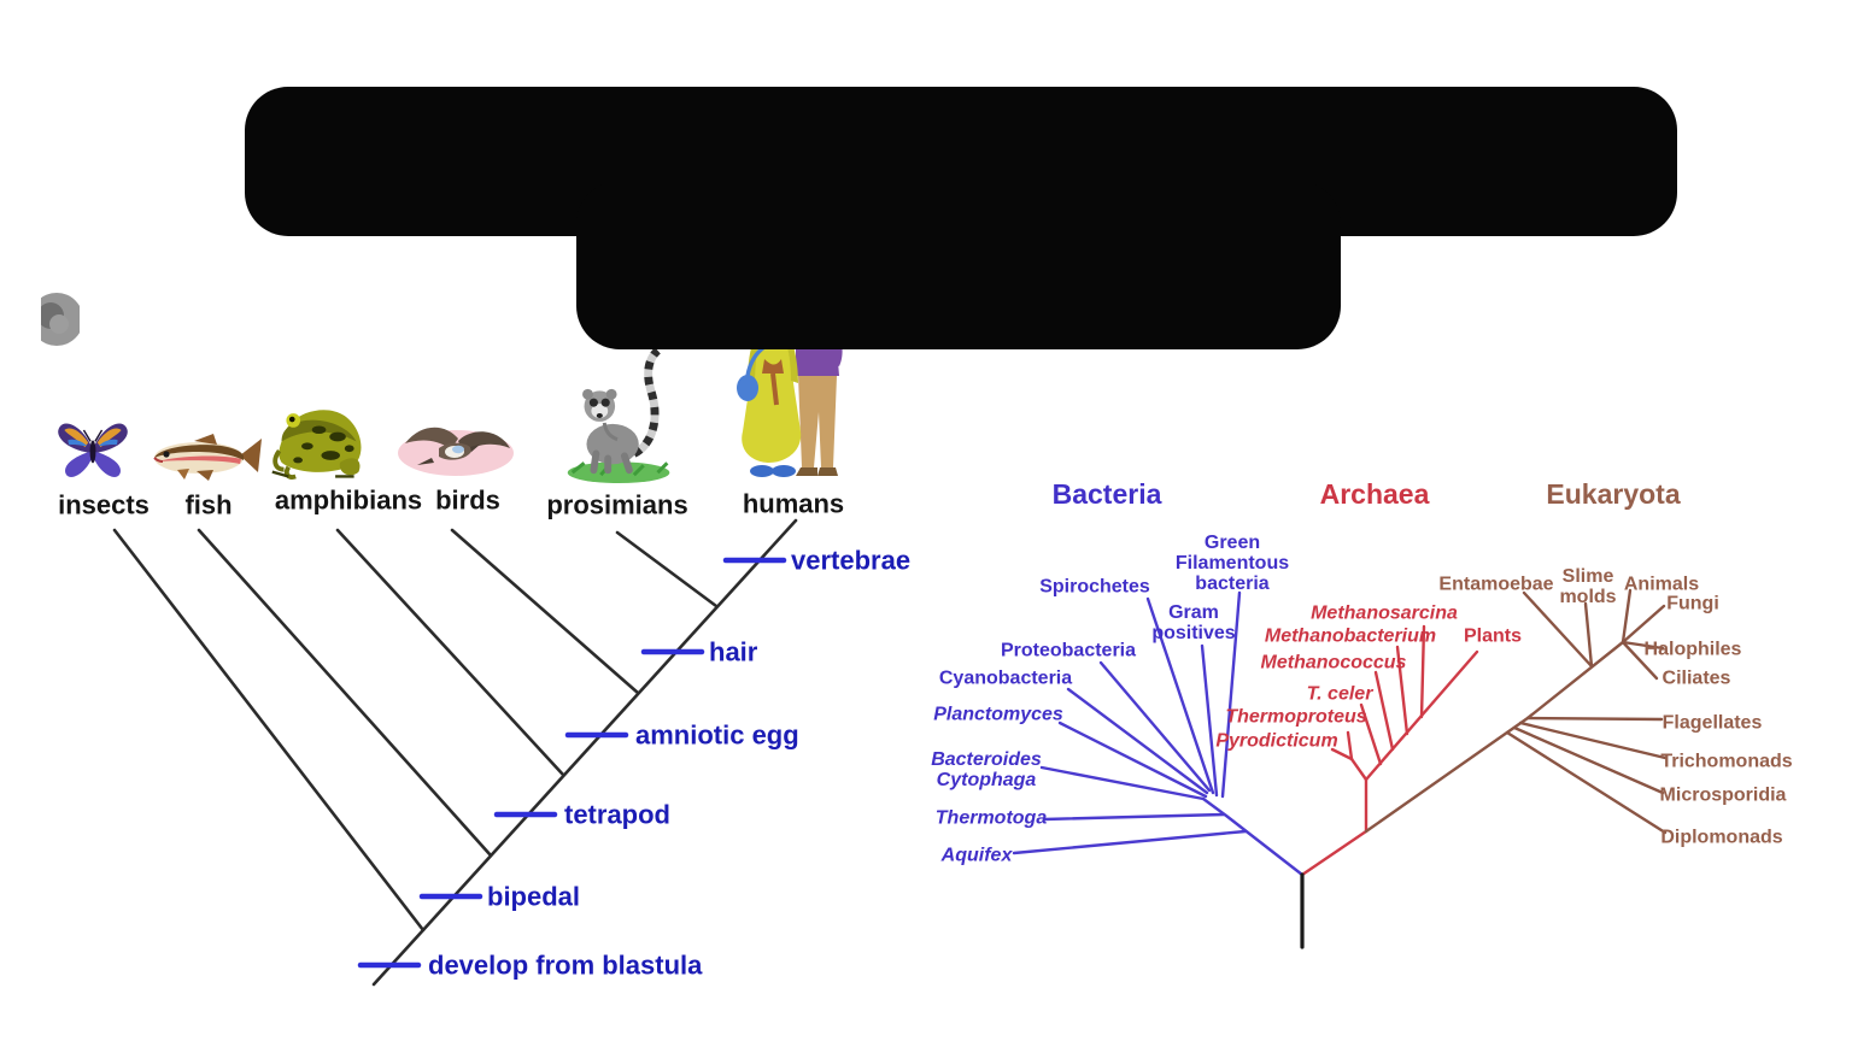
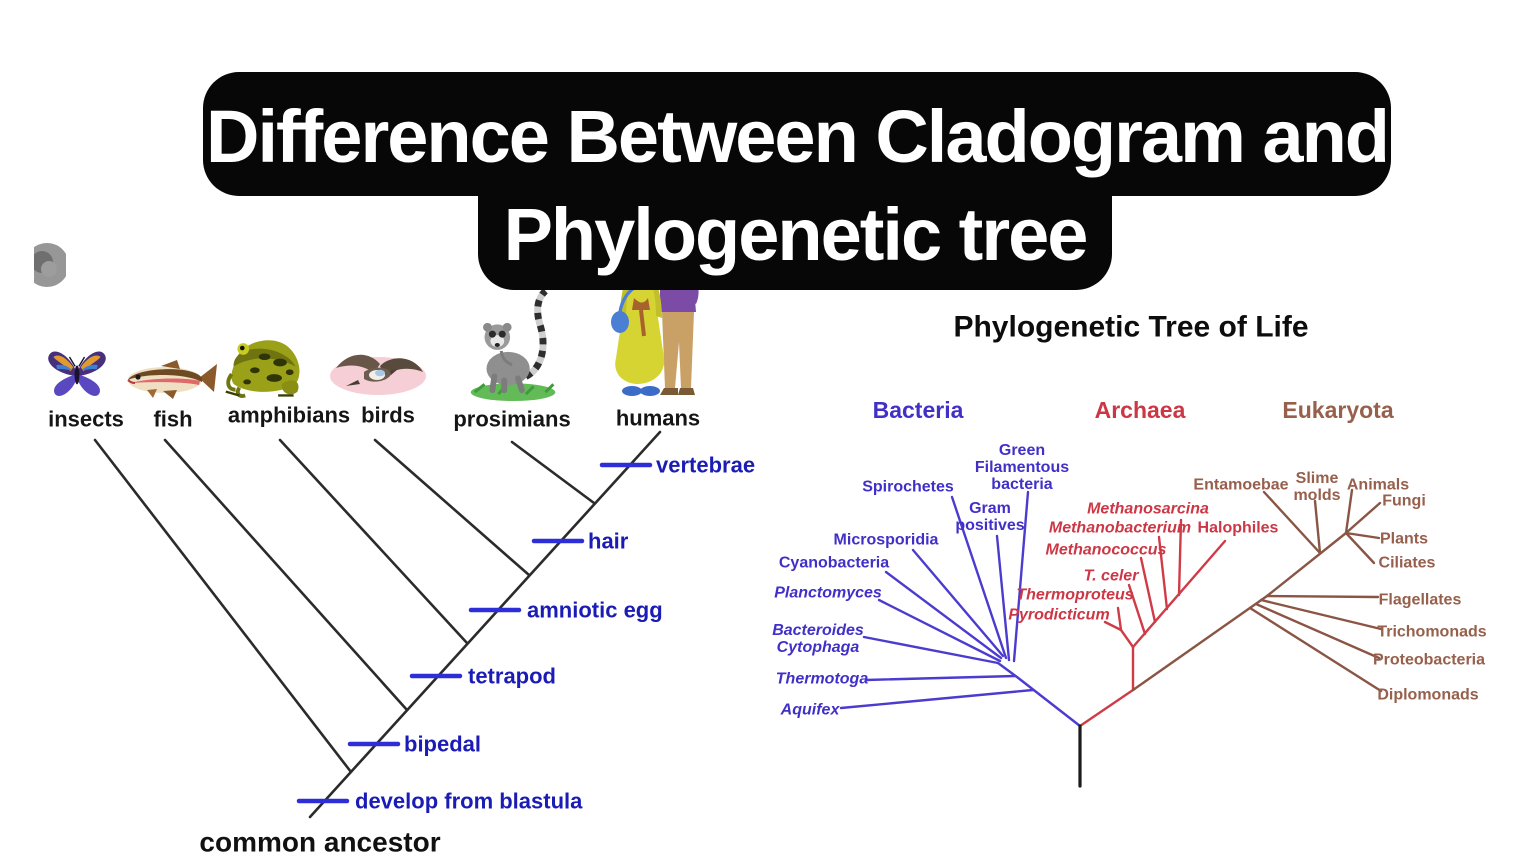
+ Difference Between Cladogram and
+ Phylogenetic tree
+ Phylogenetic Tree of Life
+ common ancestor
  insects
  fish
  amphibians
  birds
  prosimians
  humans
  vertebrae
  hair
  amniotic egg
  tetrapod
  bipedal
  develop from blastula
  Bacteria
  Archaea
  Eukaryota
  Green
  Filamentous
  bacteria
  Spirochetes
  Gram
  positives
- Proteobacteria
+ Microsporidia
  Cyanobacteria
  Planctomyces
  Bacteroides
  Cytophaga
  Thermotoga
  Aquifex
  Methanosarcina
  Methanobacterium
  Methanococcus
  T. celer
  Thermoproteus
  Pyrodicticum
- Plants
+ Halophiles
  Entamoebae
  Slime
  molds
  Animals
  Fungi
- Halophiles
+ Plants
  Ciliates
  Flagellates
  Trichomonads
- Microsporidia
+ Proteobacteria
  Diplomonads
